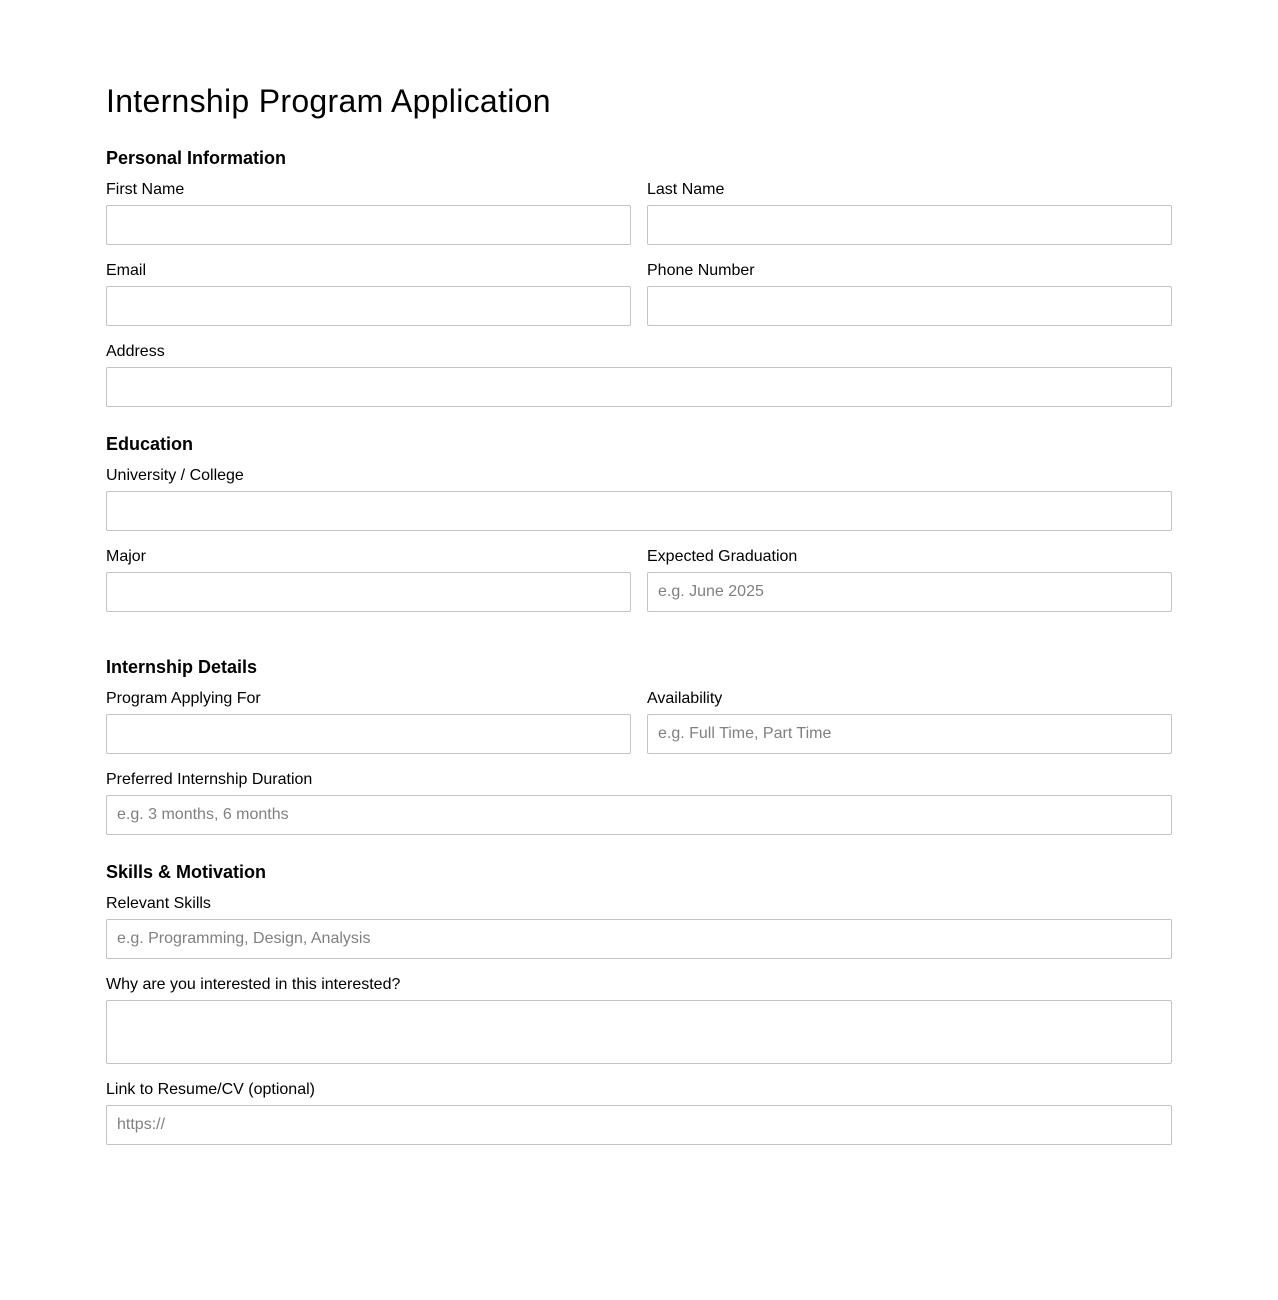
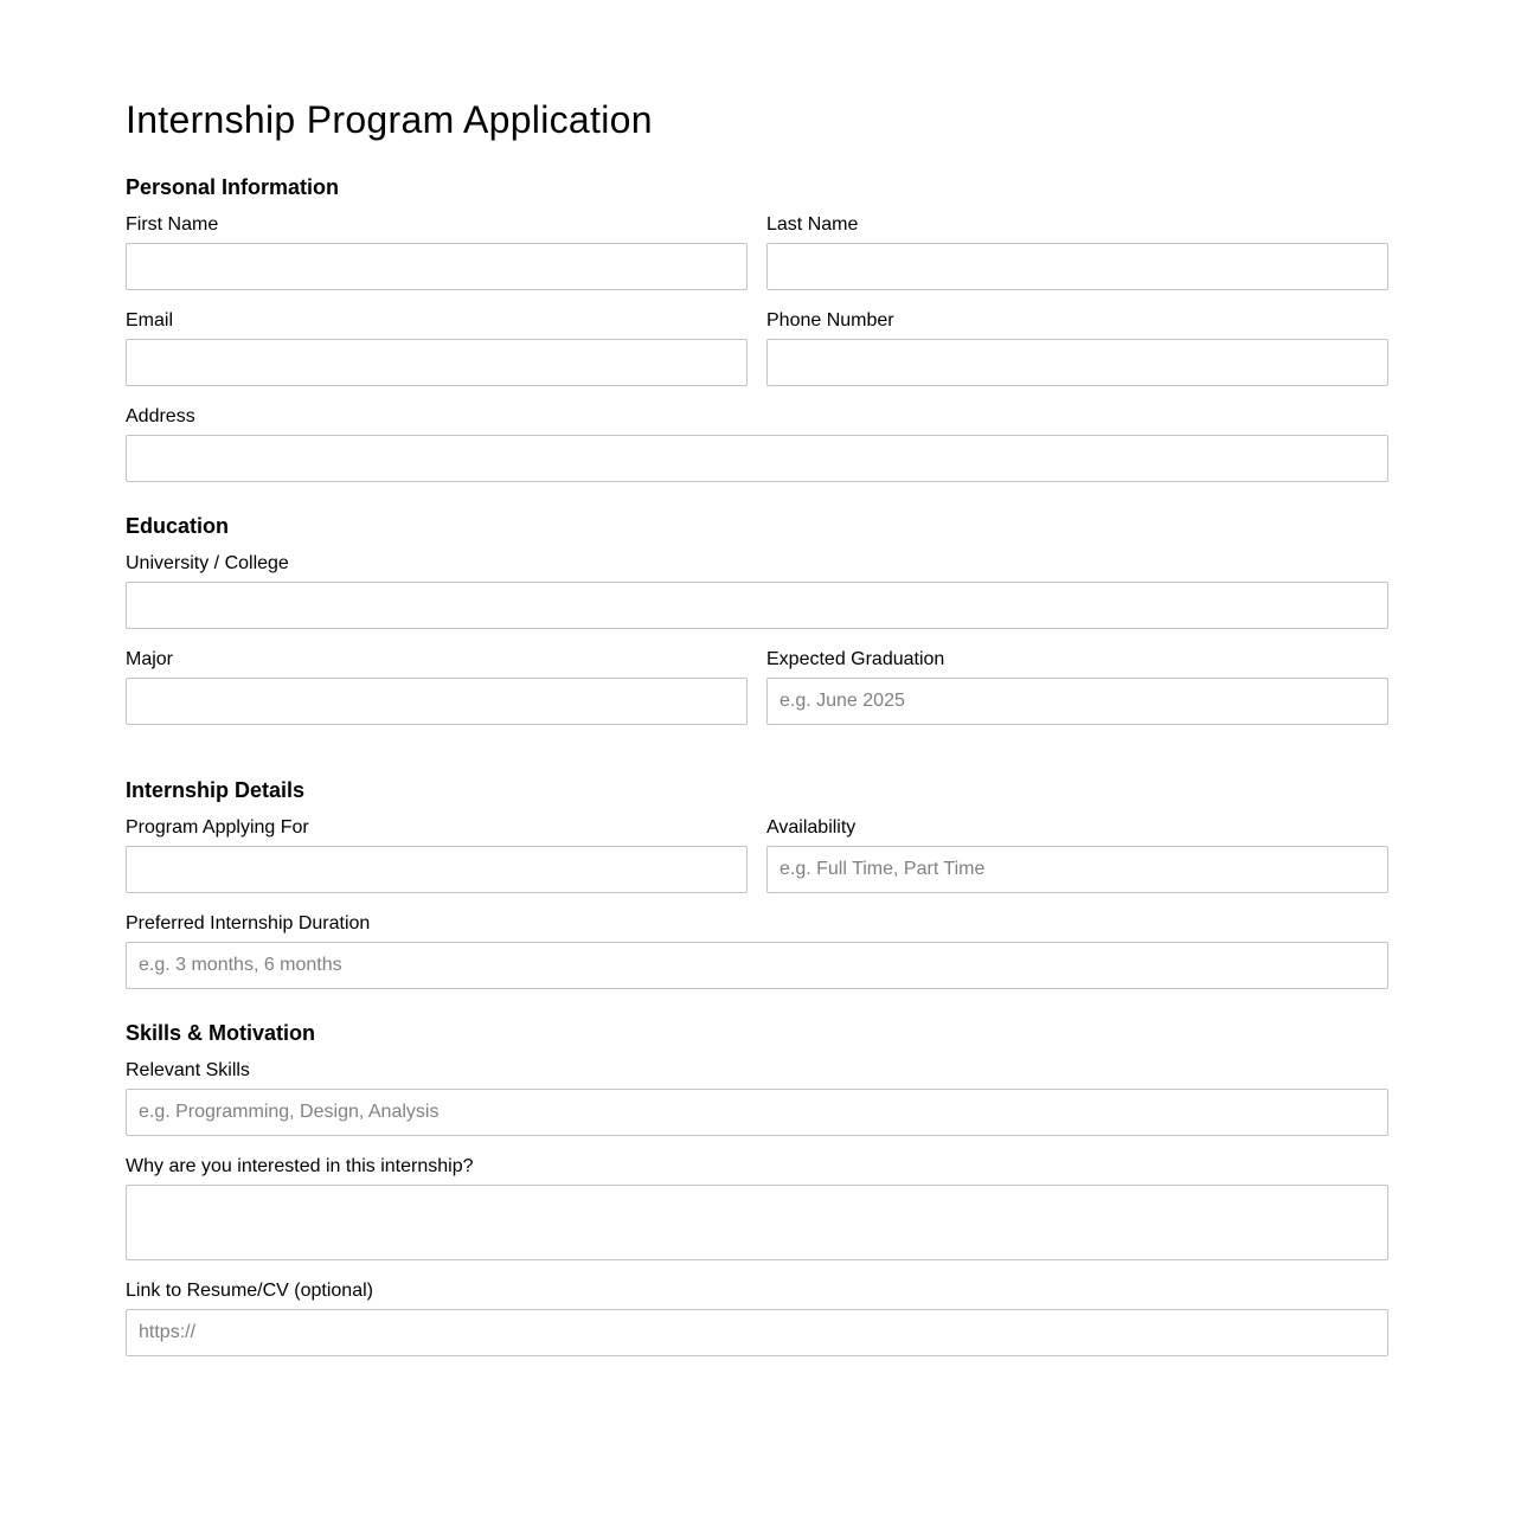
  Internship Program Application
  Personal Information
  First Name
  Last Name
  Email
  Phone Number
  Address
  Education
  University / College
  Major
  Expected Graduation
  e.g. June 2025
  Internship Details
  Program Applying For
  Availability
  e.g. Full Time, Part Time
  Preferred Internship Duration
  e.g. 3 months, 6 months
  Skills & Motivation
  Relevant Skills
  e.g. Programming, Design, Analysis
- Why are you interested in this interested?
+ Why are you interested in this internship?
  Link to Resume/CV (optional)
  https://
